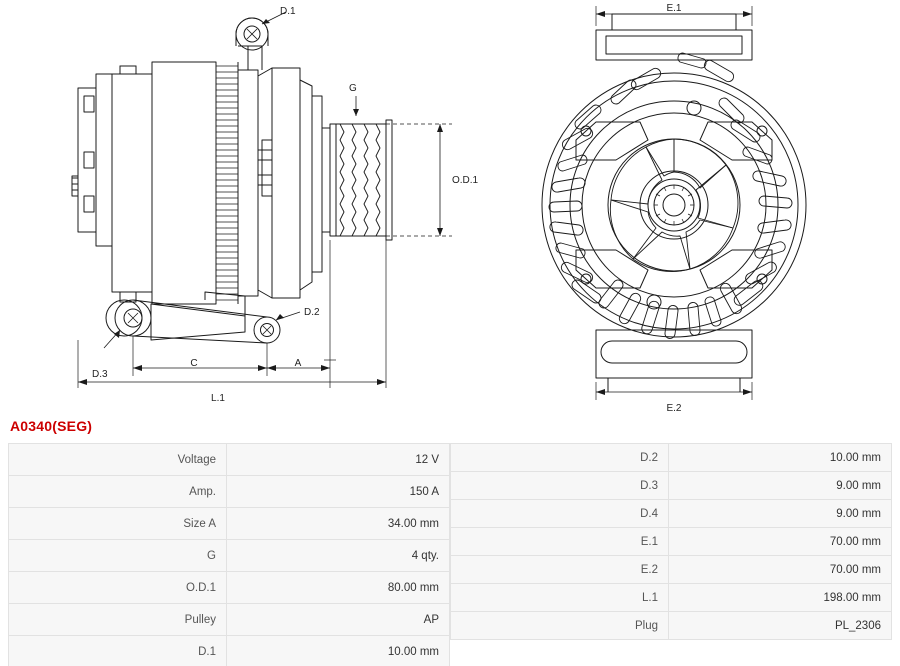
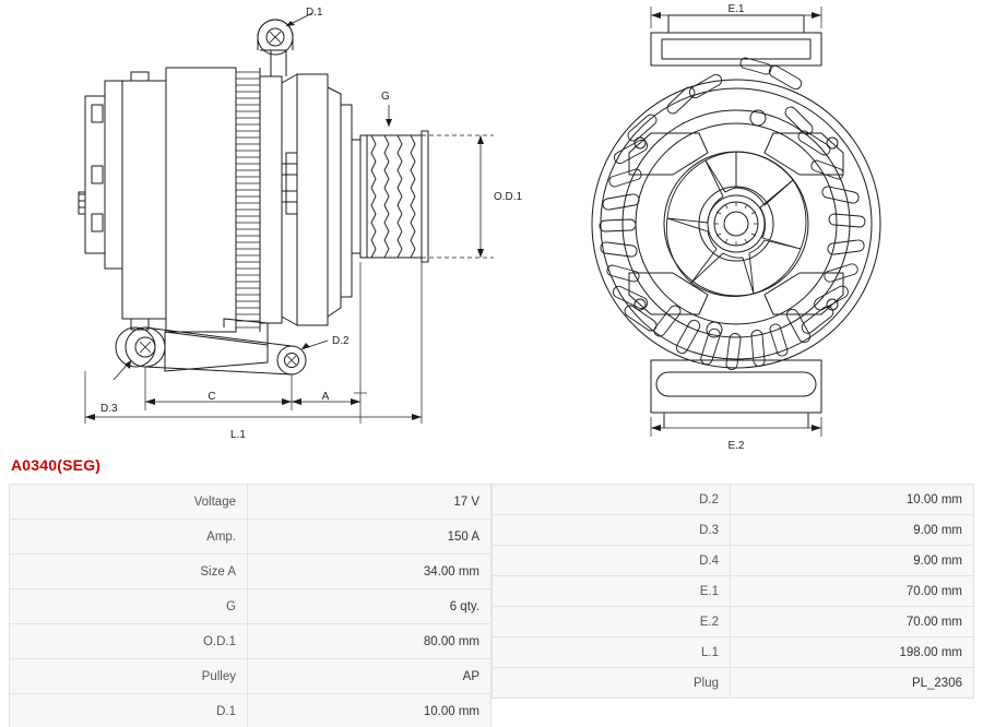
  D.1
  G
  O.D.1
  D.2
  D.3
  C
  A
  L.1
  E.1
  E.2
  A0340(SEG)
- Voltage	12 V
+ Voltage	17 V
  Amp.	150 A
  Size A	34.00 mm
- G	4 qty.
+ G	6 qty.
  O.D.1	80.00 mm
  Pulley	AP
  D.1	10.00 mm
  D.2	10.00 mm
  D.3	9.00 mm
  D.4	9.00 mm
  E.1	70.00 mm
  E.2	70.00 mm
  L.1	198.00 mm
  Plug	PL_2306
